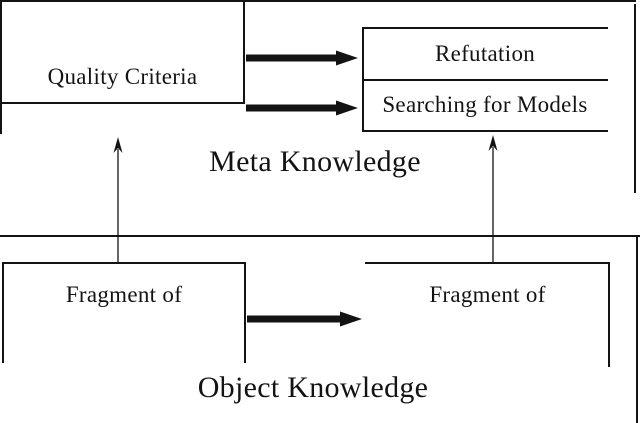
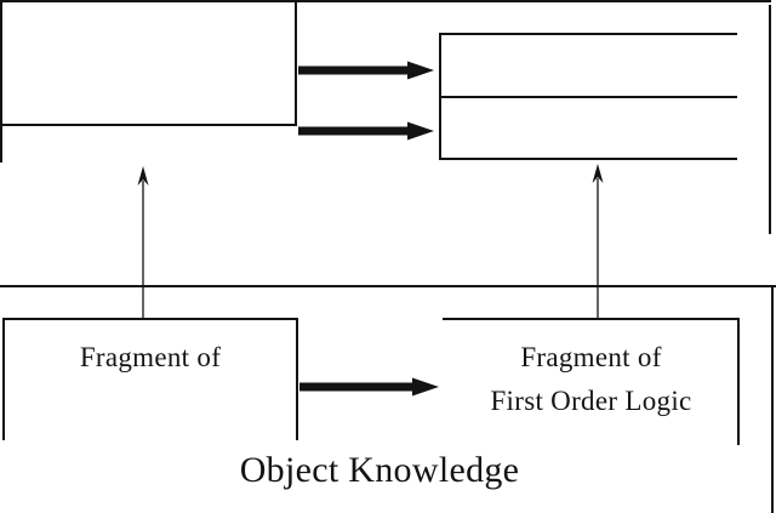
- Quality Criteria
- Refutation
- Searching for Models
- Meta Knowledge
  Fragment of
  Fragment of
+ First Order Logic
  Object Knowledge
